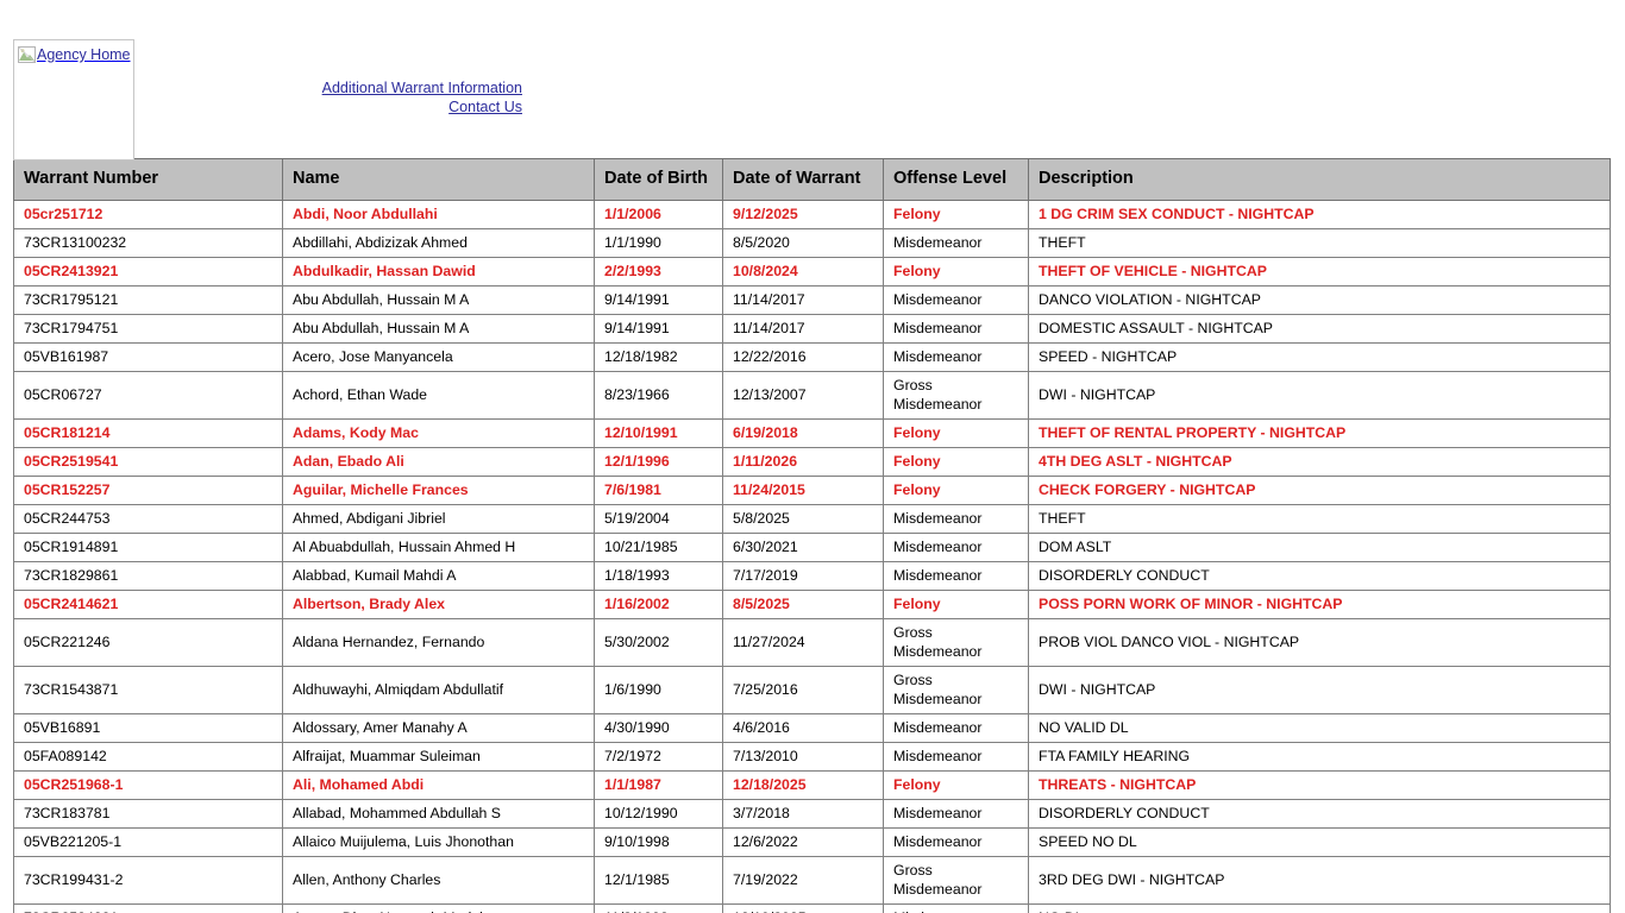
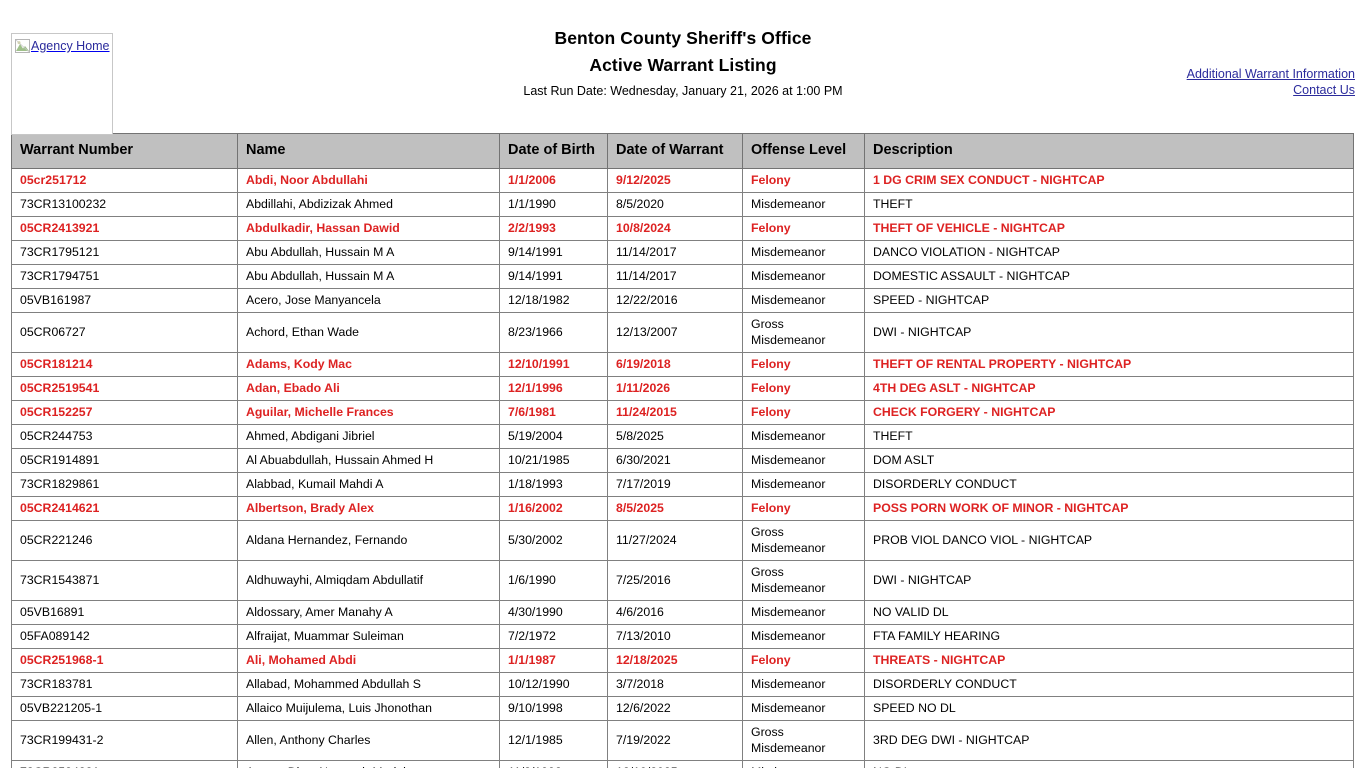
  Agency Home
+ Benton County Sheriff's Office
+ Active Warrant Listing
+ Last Run Date: Wednesday, January 21, 2026 at 1:00 PM
  Additional Warrant Information
  Contact Us
  Warrant Number	Name	Date of Birth	Date of Warrant	Offense Level	Description
  05cr251712	Abdi, Noor Abdullahi	1/1/2006	9/12/2025	Felony	1 DG CRIM SEX CONDUCT - NIGHTCAP
  73CR13100232	Abdillahi, Abdizizak Ahmed	1/1/1990	8/5/2020	Misdemeanor	THEFT
  05CR2413921	Abdulkadir, Hassan Dawid	2/2/1993	10/8/2024	Felony	THEFT OF VEHICLE - NIGHTCAP
  73CR1795121	Abu Abdullah, Hussain M A	9/14/1991	11/14/2017	Misdemeanor	DANCO VIOLATION - NIGHTCAP
  73CR1794751	Abu Abdullah, Hussain M A	9/14/1991	11/14/2017	Misdemeanor	DOMESTIC ASSAULT - NIGHTCAP
  05VB161987	Acero, Jose Manyancela	12/18/1982	12/22/2016	Misdemeanor	SPEED - NIGHTCAP
  05CR06727	Achord, Ethan Wade	8/23/1966	12/13/2007	Gross Misdemeanor	DWI - NIGHTCAP
  05CR181214	Adams, Kody Mac	12/10/1991	6/19/2018	Felony	THEFT OF RENTAL PROPERTY - NIGHTCAP
  05CR2519541	Adan, Ebado Ali	12/1/1996	1/11/2026	Felony	4TH DEG ASLT - NIGHTCAP
  05CR152257	Aguilar, Michelle Frances	7/6/1981	11/24/2015	Felony	CHECK FORGERY - NIGHTCAP
  05CR244753	Ahmed, Abdigani Jibriel	5/19/2004	5/8/2025	Misdemeanor	THEFT
  05CR1914891	Al Abuabdullah, Hussain Ahmed H	10/21/1985	6/30/2021	Misdemeanor	DOM ASLT
  73CR1829861	Alabbad, Kumail Mahdi A	1/18/1993	7/17/2019	Misdemeanor	DISORDERLY CONDUCT
  05CR2414621	Albertson, Brady Alex	1/16/2002	8/5/2025	Felony	POSS PORN WORK OF MINOR - NIGHTCAP
  05CR221246	Aldana Hernandez, Fernando	5/30/2002	11/27/2024	Gross Misdemeanor	PROB VIOL DANCO VIOL - NIGHTCAP
  73CR1543871	Aldhuwayhi, Almiqdam Abdullatif	1/6/1990	7/25/2016	Gross Misdemeanor	DWI - NIGHTCAP
  05VB16891	Aldossary, Amer Manahy A	4/30/1990	4/6/2016	Misdemeanor	NO VALID DL
  05FA089142	Alfraijat, Muammar Suleiman	7/2/1972	7/13/2010	Misdemeanor	FTA FAMILY HEARING
  05CR251968-1	Ali, Mohamed Abdi	1/1/1987	12/18/2025	Felony	THREATS - NIGHTCAP
  73CR183781	Allabad, Mohammed Abdullah S	10/12/1990	3/7/2018	Misdemeanor	DISORDERLY CONDUCT
  05VB221205-1	Allaico Muijulema, Luis Jhonothan	9/10/1998	12/6/2022	Misdemeanor	SPEED NO DL
  73CR199431-2	Allen, Anthony Charles	12/1/1985	7/19/2022	Gross Misdemeanor	3RD DEG DWI - NIGHTCAP
